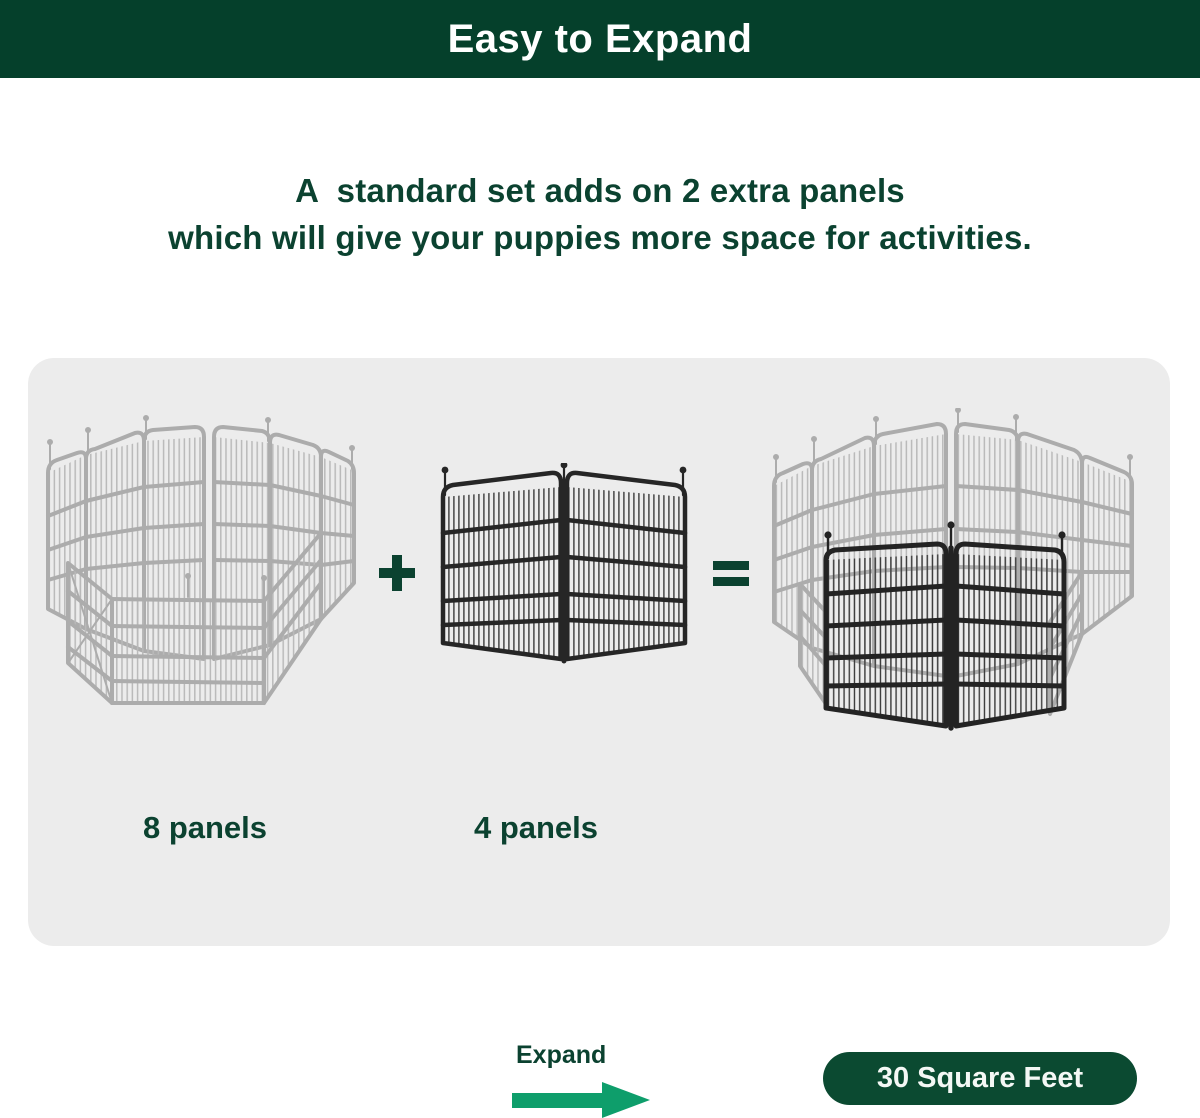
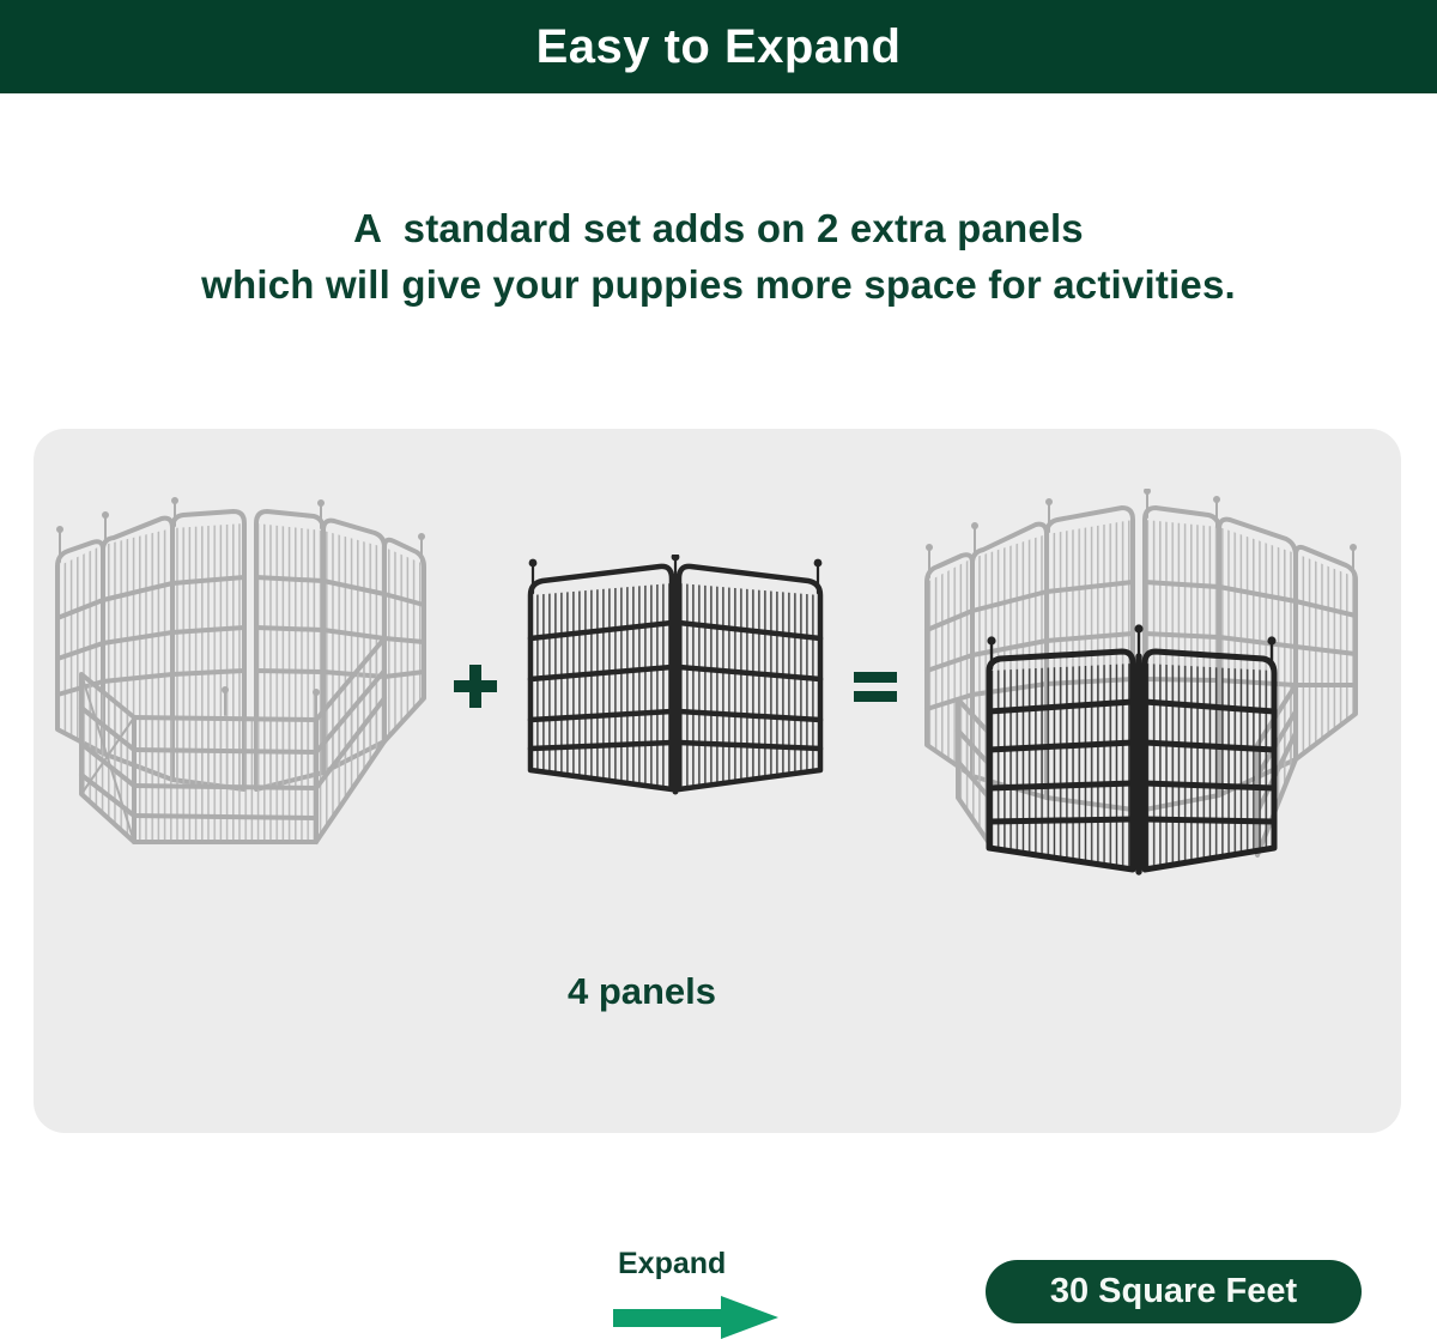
  Easy to Expand
  A standard set adds on 2 extra panels
  which will give your puppies more space for activities.
- 8 panels
  4 panels
  Expand
  30 Square Feet
